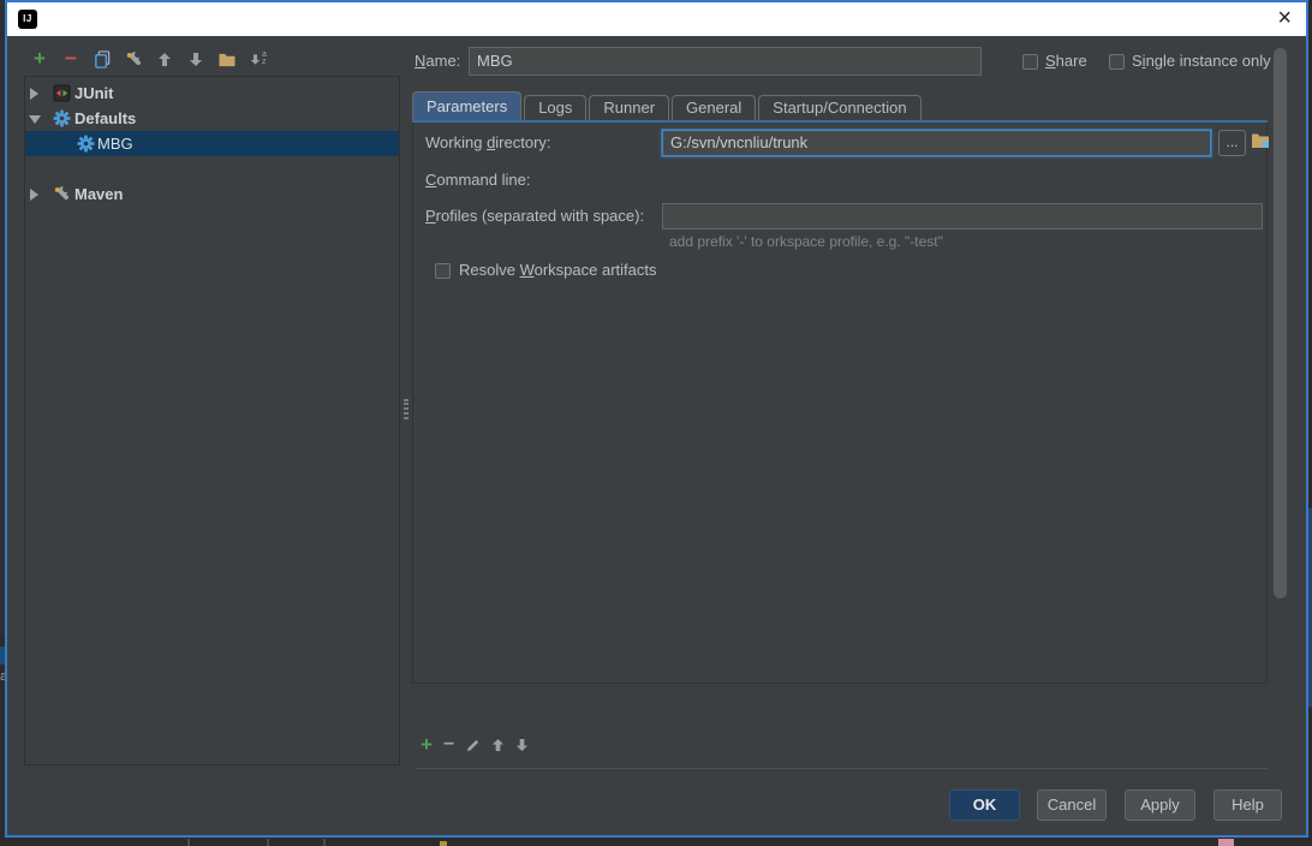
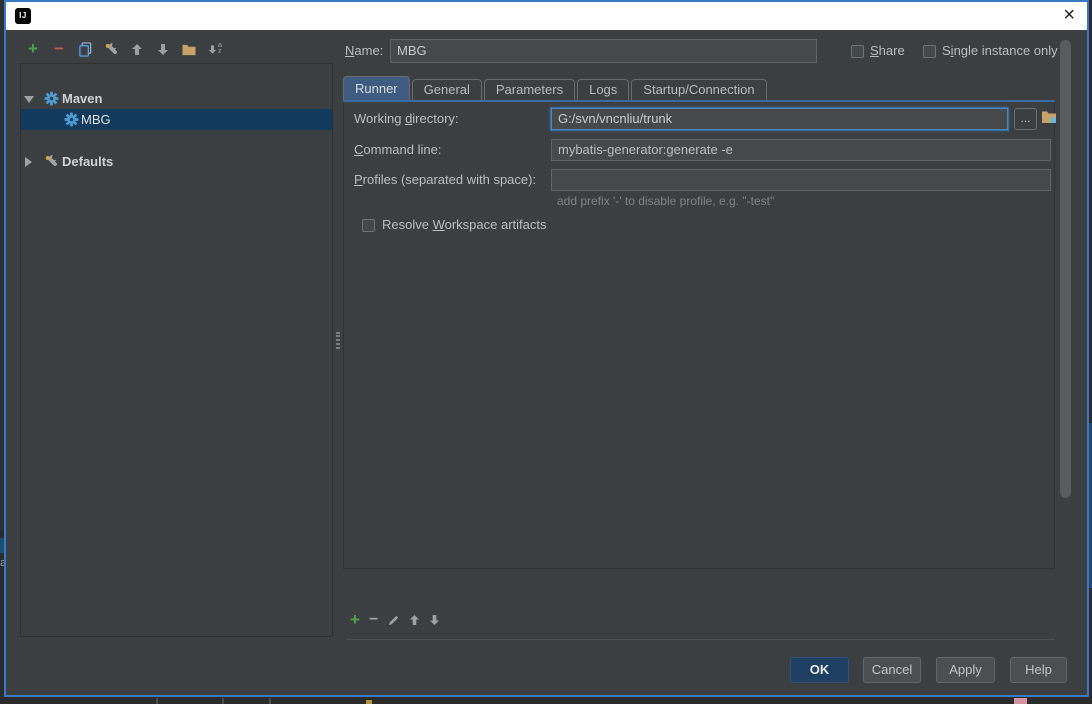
  IJ
  ×
  +
  −
- JUnit
- Defaults
+ Maven
  MBG
- Maven
+ Defaults
  Name:
  MBG
  Share
  Single instance only
- Parameters
+ Runner
- Logs
+ General
- Runner
+ Parameters
- General
+ Logs
  Startup/Connection
  Working directory:
  G:/svn/vncnliu/trunk
  ...
  Command line:
+ mybatis-generator:generate -e
  Profiles (separated with space):
- add prefix '-' to orkspace profile, e.g. "-test"
+ add prefix '-' to disable profile, e.g. "-test"
  Resolve Workspace artifacts
  +
  −
  OK
  Cancel
  Apply
  Help
